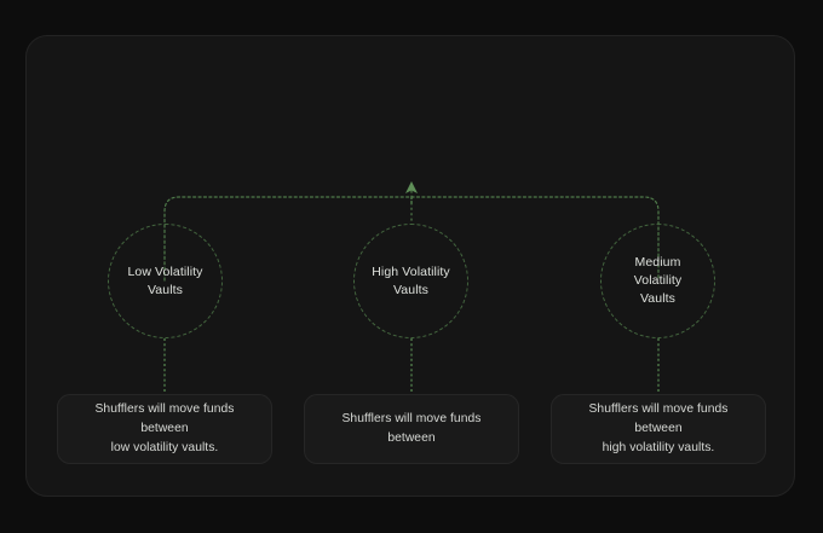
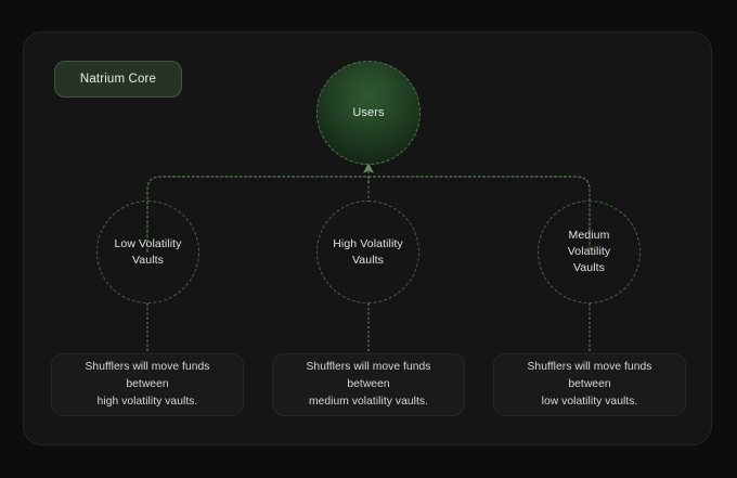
+ Natrium Core
+ Users
  Low Volatility
  Vaults
  High Volatility
  Vaults
  Medium Volatility
  Vaults
  Shufflers will move funds between
- low volatility vaults.
+ high volatility vaults.
  Shufflers will move funds between
+ medium volatility vaults.
  Shufflers will move funds between
- high volatility vaults.
+ low volatility vaults.
